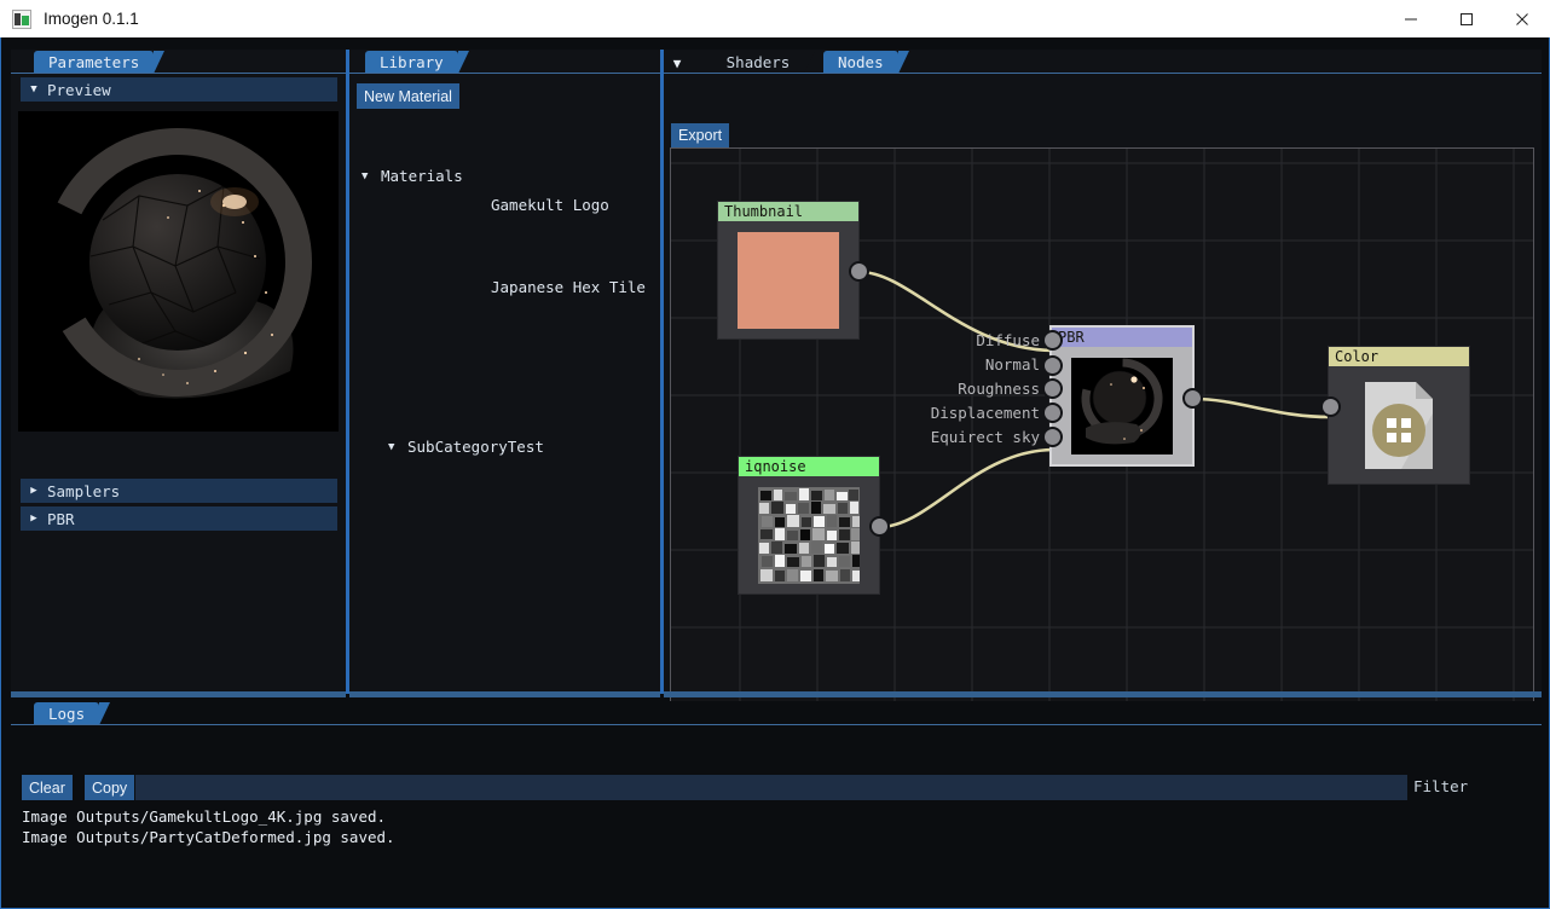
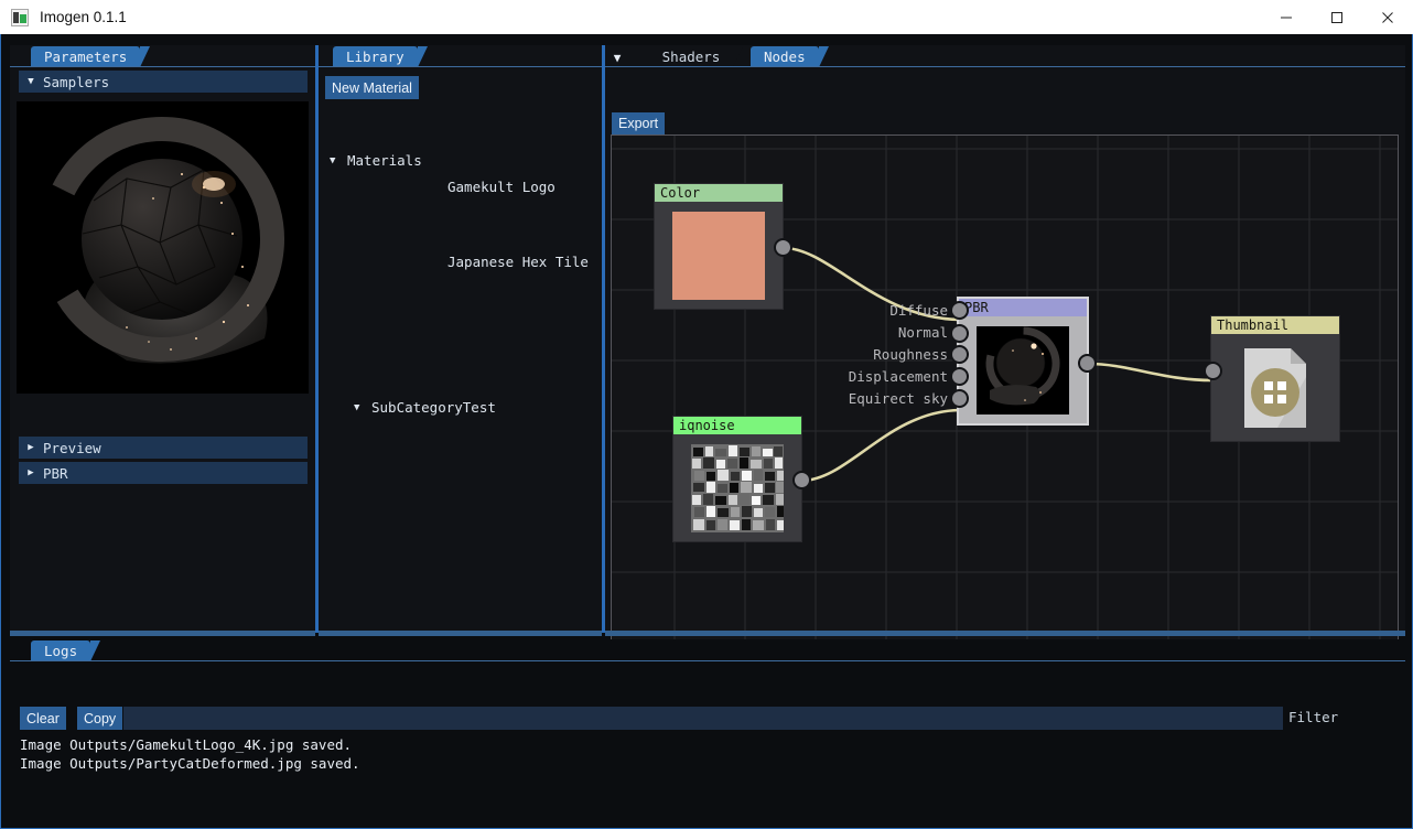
  Imogen 0.1.1
  Parameters
  ▼
- Preview
+ Samplers
  ▶
- Samplers
+ Preview
  ▶
  PBR
  Library
  New Material
  ▼
  Materials
  Gamekult Logo
  Japanese Hex Tile
  ▼
  SubCategoryTest
  ▼
  Shaders
  Nodes
  Export
- Thumbnail
+ Color
  iqnoise
  Diffuse
  Normal
  Roughness
  Displacement
  Equirect sky
- Color
+ Thumbnail
  Logs
  Clear
  Copy
  Filter
  Image Outputs/GamekultLogo_4K.jpg saved.
  Image Outputs/PartyCatDeformed.jpg saved.
